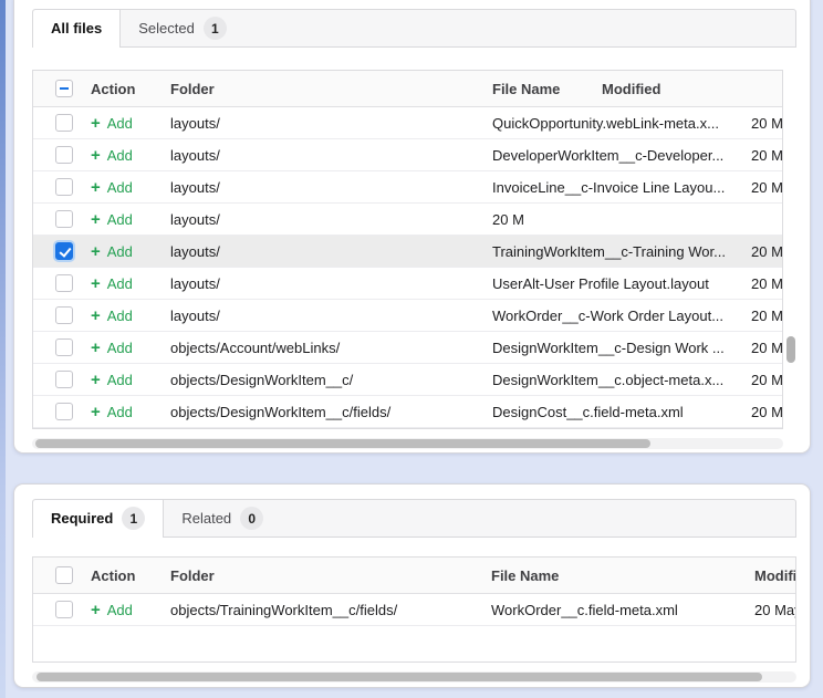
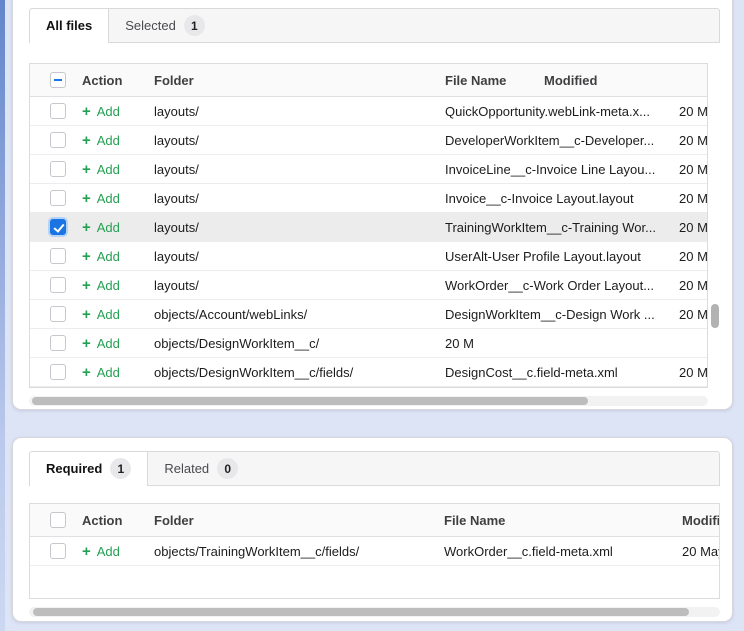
  All files
  Selected
  1
  Action
  Folder
  File Name
  Modified
  +
  Add
  layouts/
  QuickOpportunity.webLink-meta.x...
  20 M
  +
  Add
  layouts/
  DeveloperWorkItem__c-Developer...
  20 M
  +
  Add
  layouts/
  InvoiceLine__c-Invoice Line Layou...
  20 M
  +
  Add
  layouts/
+ Invoice__c-Invoice Layout.layout
  20 M
  +
  Add
  layouts/
  TrainingWorkItem__c-Training Wor...
  20 M
  +
  Add
  layouts/
  UserAlt-User Profile Layout.layout
  20 M
  +
  Add
  layouts/
  WorkOrder__c-Work Order Layout...
  20 M
  +
  Add
  objects/Account/webLinks/
  DesignWorkItem__c-Design Work ...
  20 M
  +
  Add
  objects/DesignWorkItem__c/
- DesignWorkItem__c.object-meta.x...
  20 M
  +
  Add
  objects/DesignWorkItem__c/fields/
  DesignCost__c.field-meta.xml
  20 M
  Required
  1
  Related
  0
  Action
  Folder
  File Name
  Modifi
  +
  Add
  objects/TrainingWorkItem__c/fields/
  WorkOrder__c.field-meta.xml
  20 Ma
